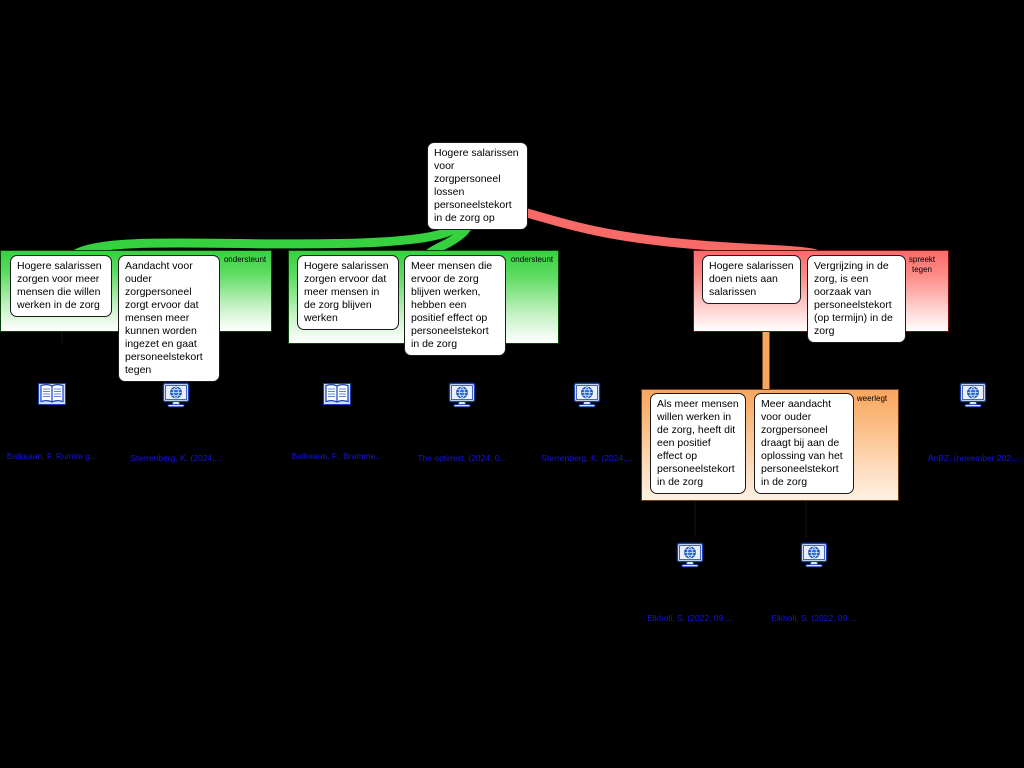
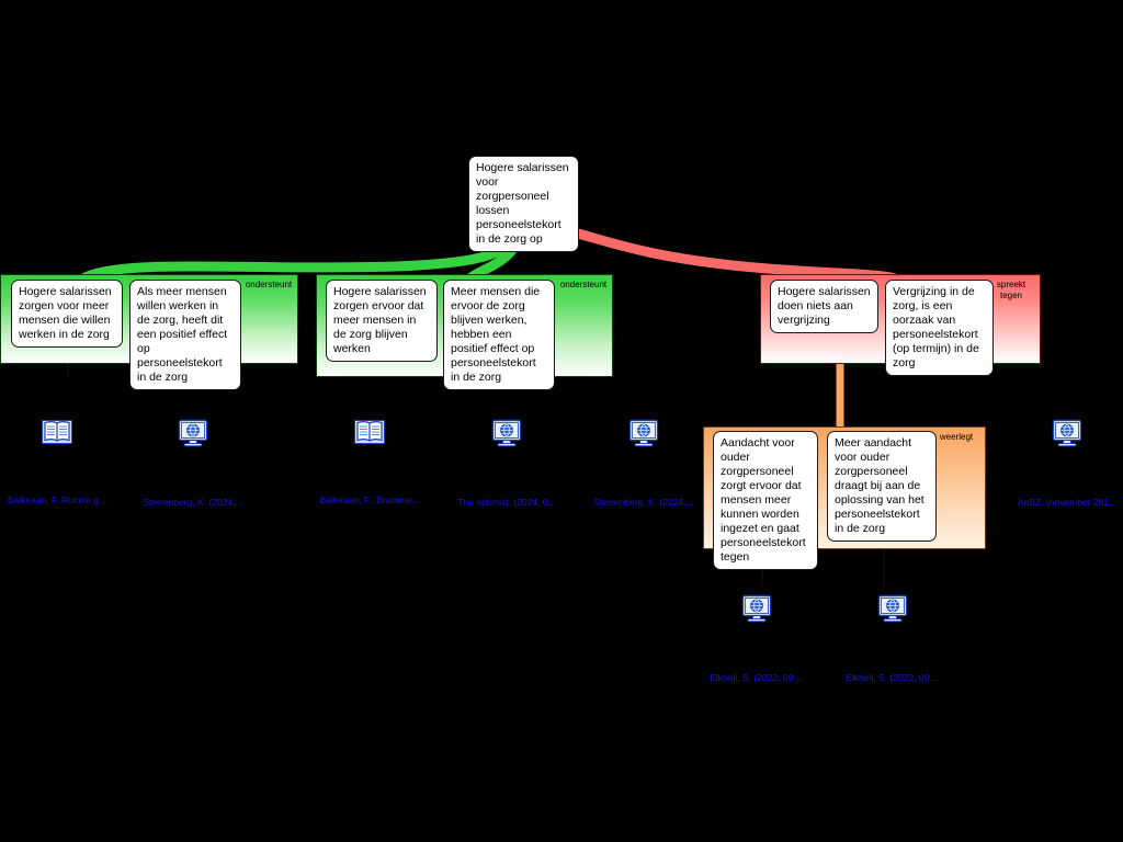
  Hogere salarissen voor zorgpersoneel lossen personeelstekort in de zorg op
  ondersteunt
  Hogere salarissen zorgen voor meer mensen die willen werken in de zorg
- Aandacht voor ouder zorgpersoneel zorgt ervoor dat mensen meer kunnen worden ingezet en gaat personeelstekort tegen
+ Als meer mensen willen werken in de zorg, heeft dit een positief effect op personeelstekort in de zorg
  ondersteunt
  Hogere salarissen zorgen ervoor dat meer mensen in de zorg blijven werken
  Meer mensen die ervoor de zorg blijven werken, hebben een positief effect op personeelstekort in de zorg
  spreekt tegen
- Hogere salarissen doen niets aan salarissen
+ Hogere salarissen doen niets aan vergrijzing
  Vergrijzing in de zorg, is een oorzaak van personeelstekort (op termijn) in de zorg
  weerlegt
- Als meer mensen willen werken in de zorg, heeft dit een positief effect op personeelstekort in de zorg
+ Aandacht voor ouder zorgpersoneel zorgt ervoor dat mensen meer kunnen worden ingezet en gaat personeelstekort tegen
  Meer aandacht voor ouder zorgpersoneel draagt bij aan de oplossing van het personeelstekort in de zorg
  Balkeaan, F. Ruimte g...
  Sterrenberg, K. (2024,...
  Balkeaan, F., Bramme...
  The optimist. (2024, 0...
  Sterrenberg, K. (2024,...
- AnBZ. (november 202...
+ AnBZ. (november 281...
  Elkholi, S. (2022, 09 ...
  Elkholi, S. (2022, 09 ...
